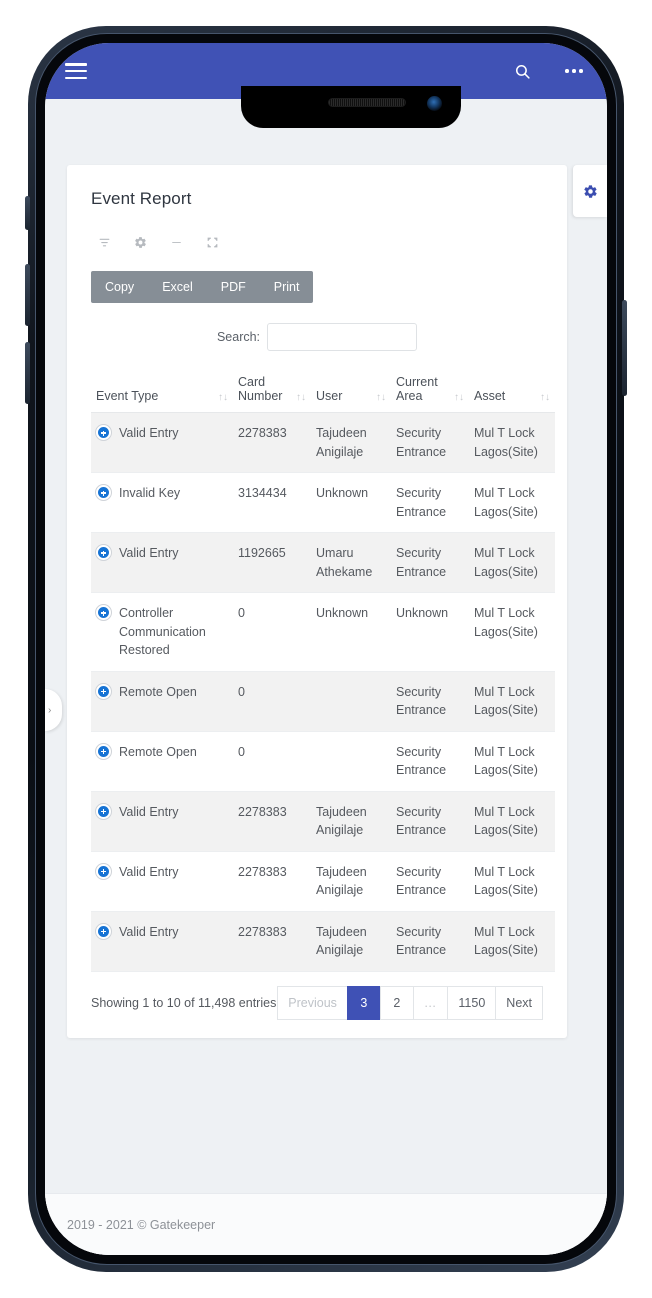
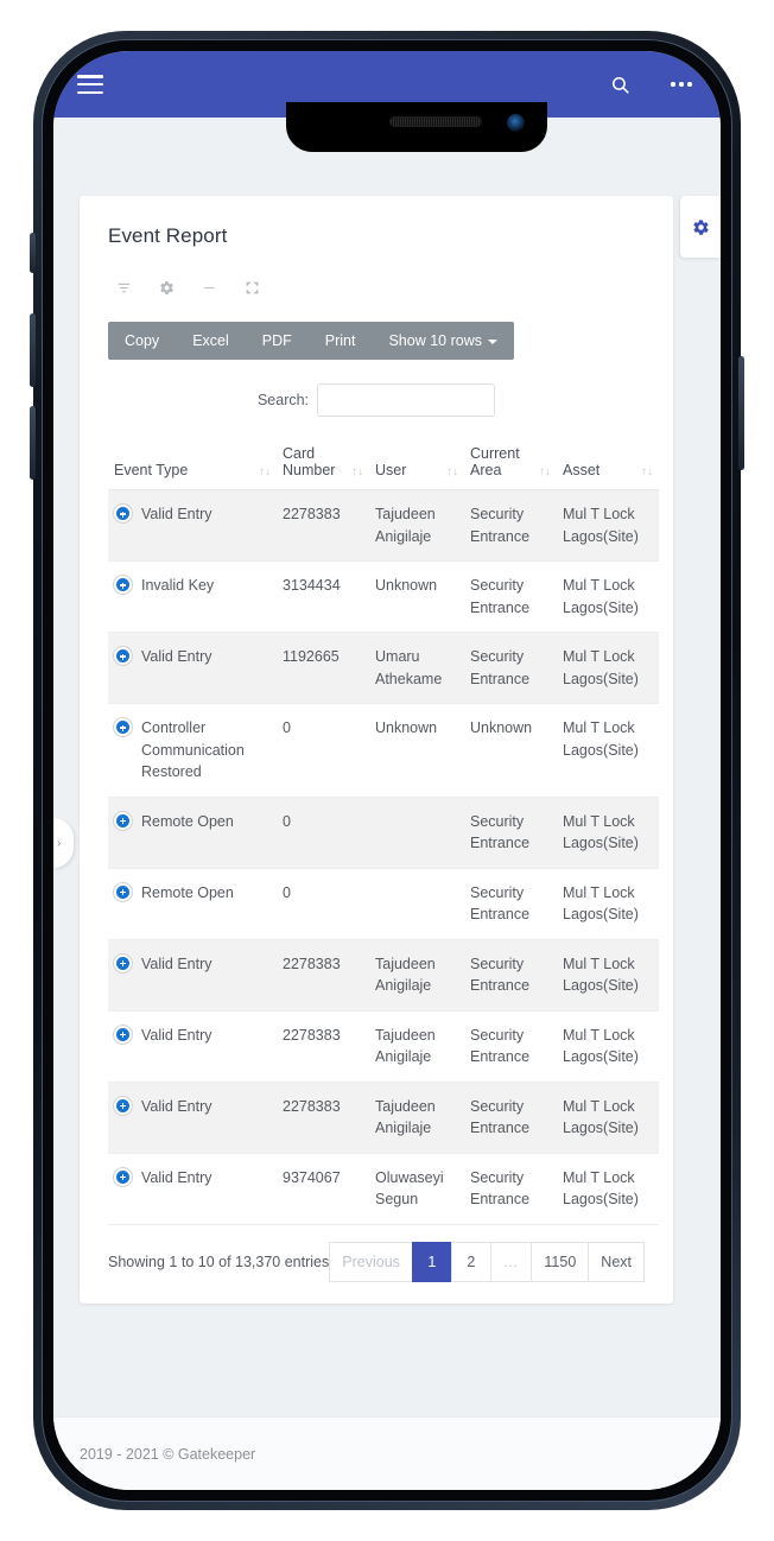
  ›
  Event Report
  Copy
  Excel
  PDF
  Print
+ Show 10 rows
  Search:
  Event Type ↑↓	Card Number ↑↓	User ↑↓	Current Area ↑↓	Asset ↑↓
  Valid Entry	2278383	Tajudeen Anigilaje	Security Entrance	Mul T Lock Lagos(Site)
  Invalid Key	3134434	Unknown	Security Entrance	Mul T Lock Lagos(Site)
  Valid Entry	1192665	Umaru Athekame	Security Entrance	Mul T Lock Lagos(Site)
  Controller Communication Restored	0	Unknown	Unknown	Mul T Lock Lagos(Site)
  Remote Open	0		Security Entrance	Mul T Lock Lagos(Site)
  Remote Open	0		Security Entrance	Mul T Lock Lagos(Site)
  Valid Entry	2278383	Tajudeen Anigilaje	Security Entrance	Mul T Lock Lagos(Site)
  Valid Entry	2278383	Tajudeen Anigilaje	Security Entrance	Mul T Lock Lagos(Site)
  Valid Entry	2278383	Tajudeen Anigilaje	Security Entrance	Mul T Lock Lagos(Site)
+ Valid Entry	9374067	Oluwaseyi Segun	Security Entrance	Mul T Lock Lagos(Site)
- Showing 1 to 10 of 11,498 entries
+ Showing 1 to 10 of 13,370 entries
  Previous
- 3
+ 1
  2
  …
  1150
  Next
  2019 - 2021 © Gatekeeper
